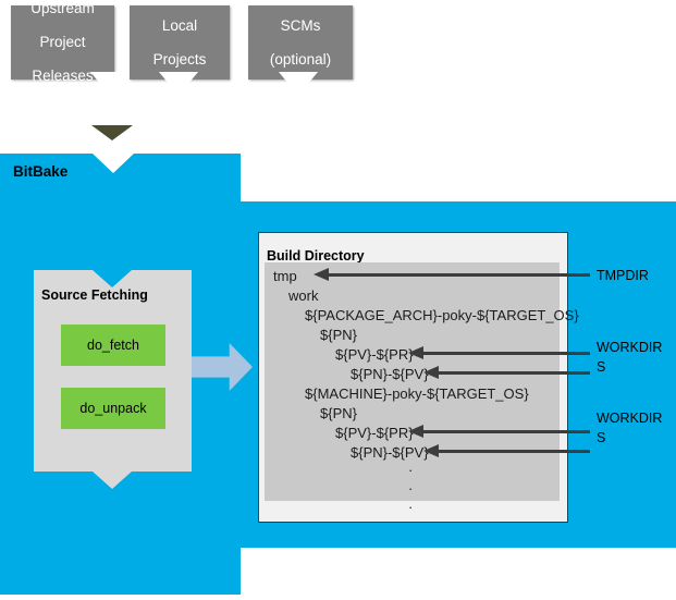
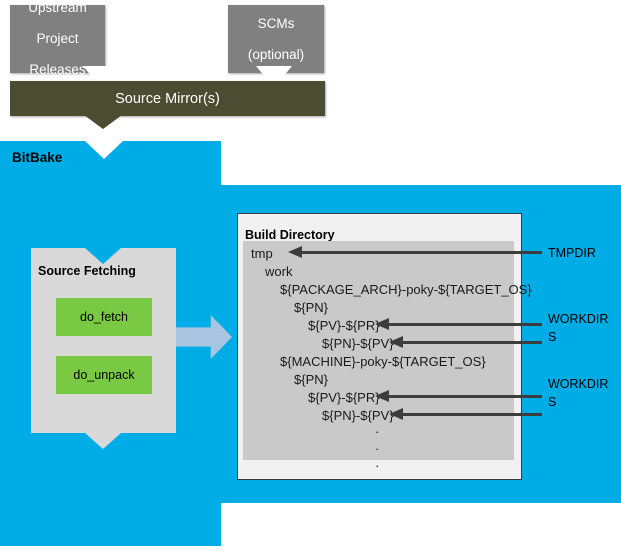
  Upstream
  Project
  Releases
- Local
- Projects
  SCMs
  (optional)
+ Source Mirror(s)
  BitBake
  Source Fetching
  do_fetch
  do_unpack
  Build Directory
  tmp
  work
  ${PACKAGE_ARCH}-poky-${TARGET_OS}
  ${PN}
  ${PV}-${PR}
  ${PN}-${PV}
  ${MACHINE}-poky-${TARGET_OS}
  ${PN}
  ${PV}-${PR}
  ${PN}-${PV}
  ·
  ·
  ·
  TMPDIR
  WORKDIR
  S
  WORKDIR
  S
